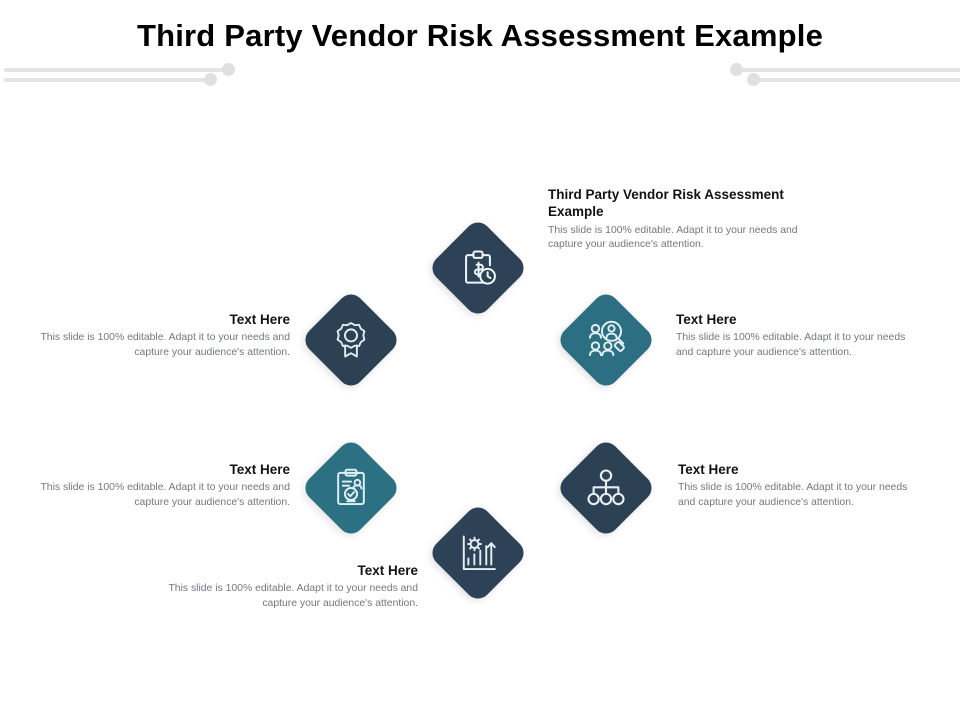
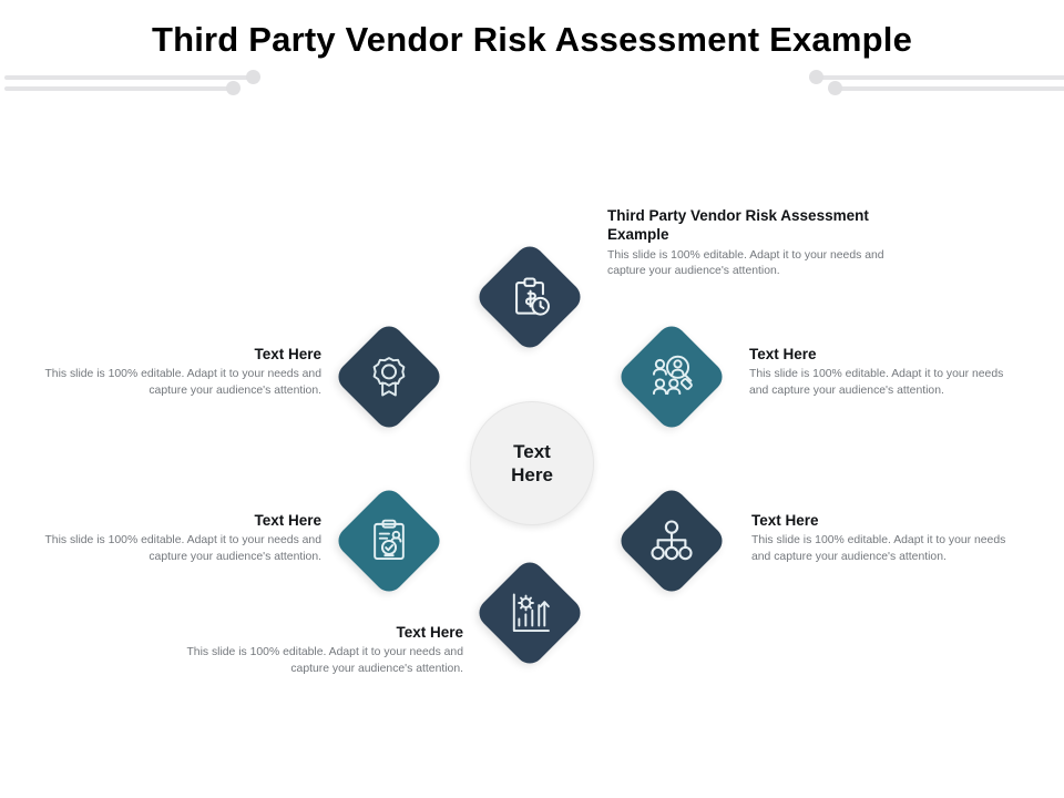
  Third Party Vendor Risk Assessment Example
+ Text
+ Here
  Third Party Vendor Risk Assessment Example
  This slide is 100% editable. Adapt it to your needs and capture your audience's attention.
  Text Here
  This slide is 100% editable. Adapt it to your needs and capture your audience's attention.
  Text Here
  This slide is 100% editable. Adapt it to your needs and capture your audience's attention.
  Text Here
  This slide is 100% editable. Adapt it to your needs and capture your audience's attention.
  Text Here
  This slide is 100% editable. Adapt it to your needs and capture your audience's attention.
  Text Here
  This slide is 100% editable. Adapt it to your needs and capture your audience's attention.
